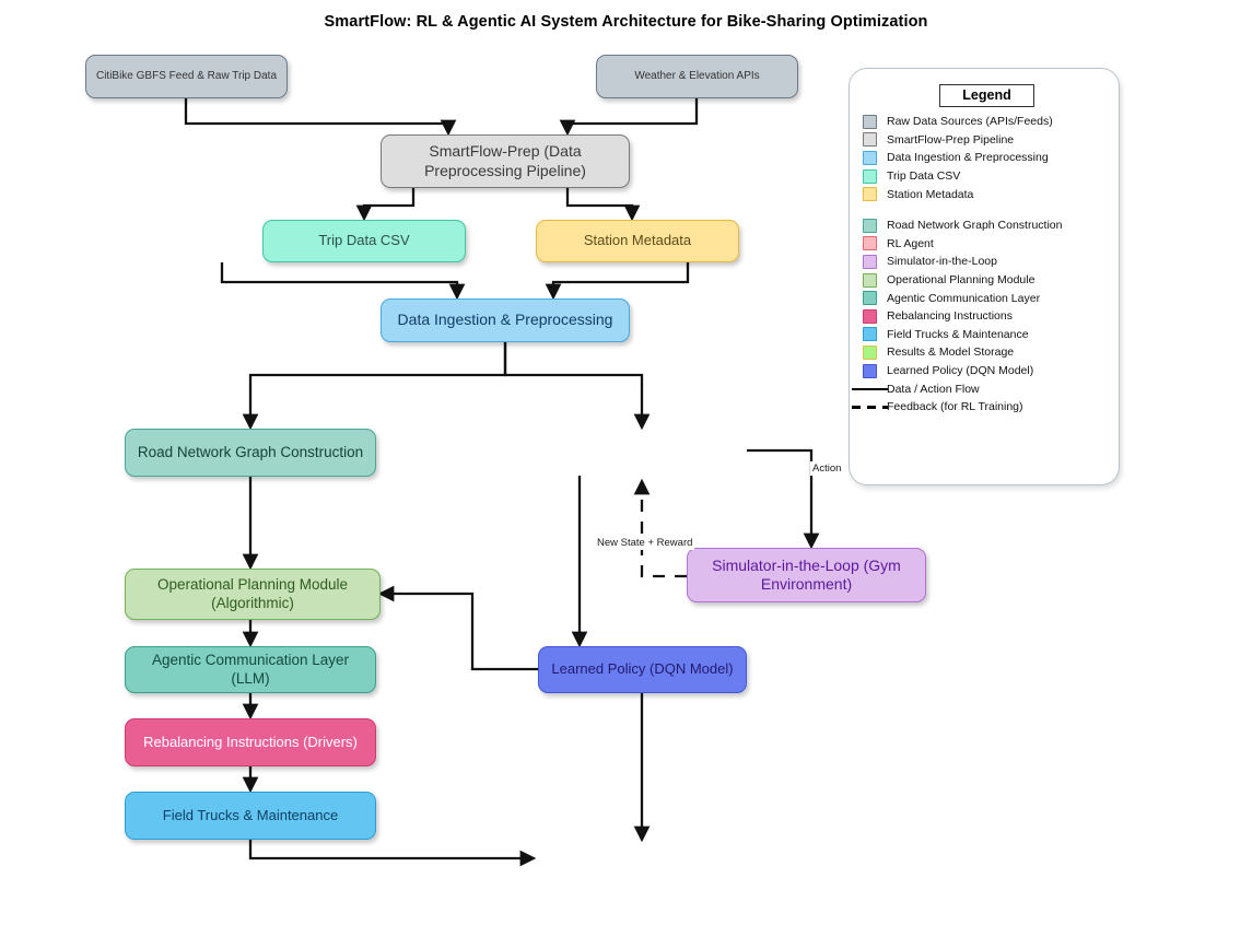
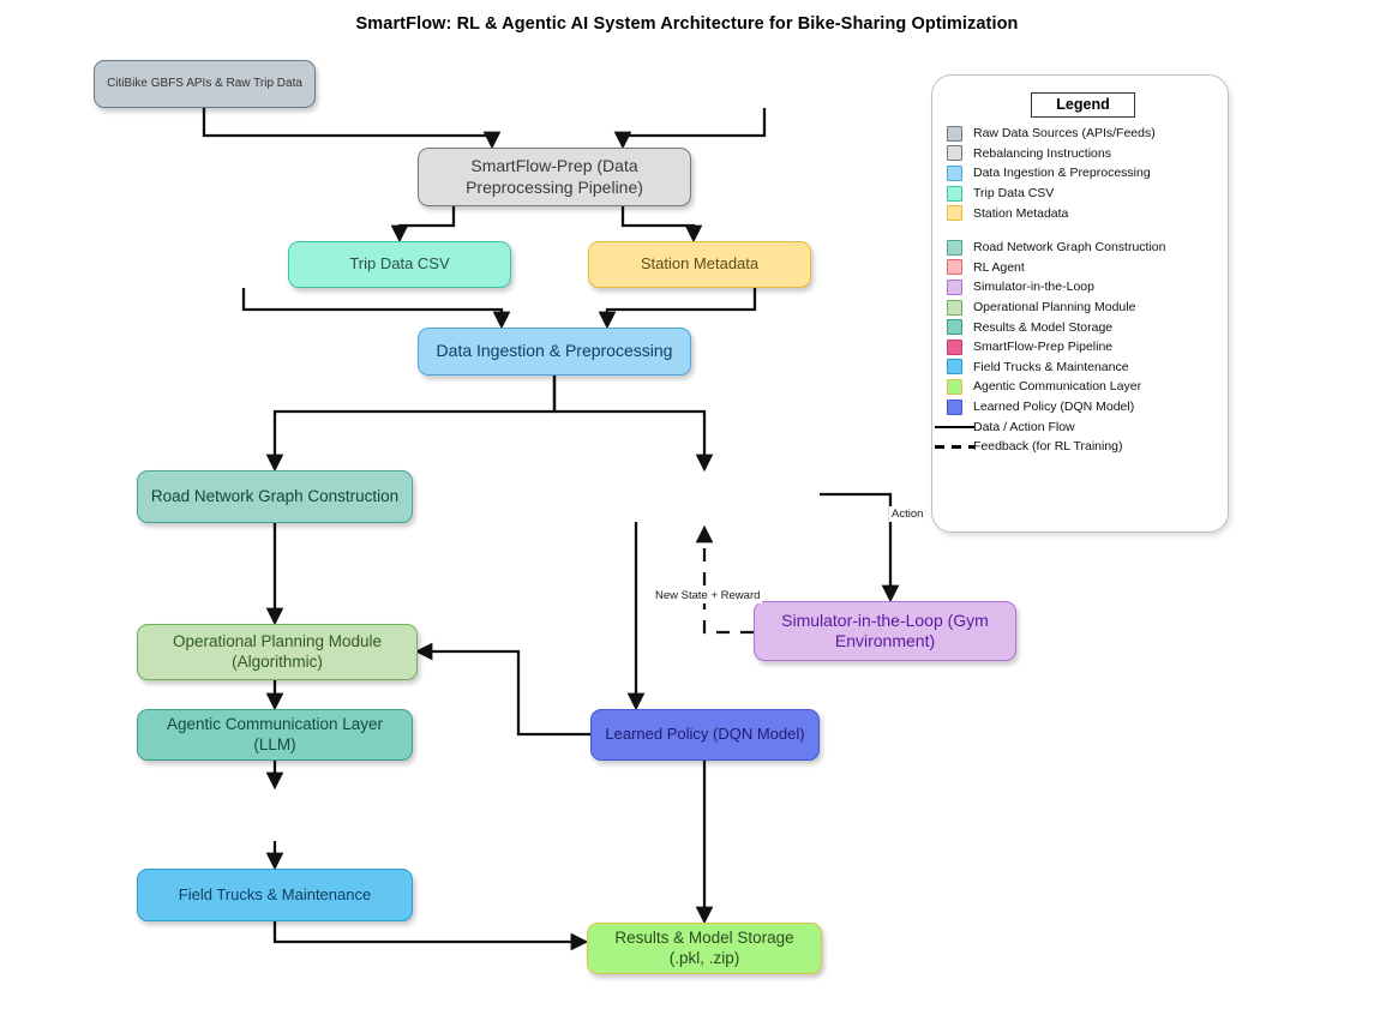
  SmartFlow: RL & Agentic AI System Architecture for Bike-Sharing Optimization
- CitiBike GBFS Feed & Raw Trip Data
+ CitiBike GBFS APIs & Raw Trip Data
- Weather & Elevation APIs
  SmartFlow-Prep (Data Preprocessing Pipeline)
  Trip Data CSV
  Station Metadata
  Data Ingestion & Preprocessing
  Road Network Graph Construction
  Simulator-in-the-Loop (Gym Environment)
  Operational Planning Module (Algorithmic)
  Agentic Communication Layer (LLM)
- Rebalancing Instructions (Drivers)
  Field Trucks & Maintenance
  Learned Policy (DQN Model)
+ Results & Model Storage (.pkl, .zip)
  Action
  New State + Reward
  Legend
  Raw Data Sources (APIs/Feeds)
- SmartFlow-Prep Pipeline
+ Rebalancing Instructions
  Data Ingestion & Preprocessing
  Trip Data CSV
  Station Metadata
  Road Network Graph Construction
  RL Agent
  Simulator-in-the-Loop
  Operational Planning Module
- Agentic Communication Layer
+ Results & Model Storage
- Rebalancing Instructions
+ SmartFlow-Prep Pipeline
  Field Trucks & Maintenance
- Results & Model Storage
+ Agentic Communication Layer
  Learned Policy (DQN Model)
  Data / Action Flow
  Feedback (for RL Training)
